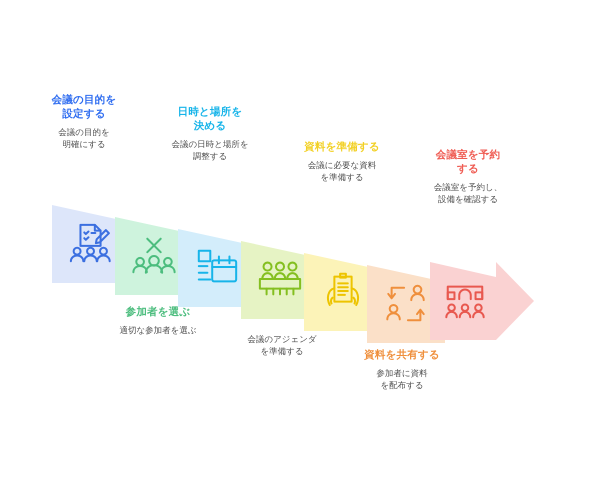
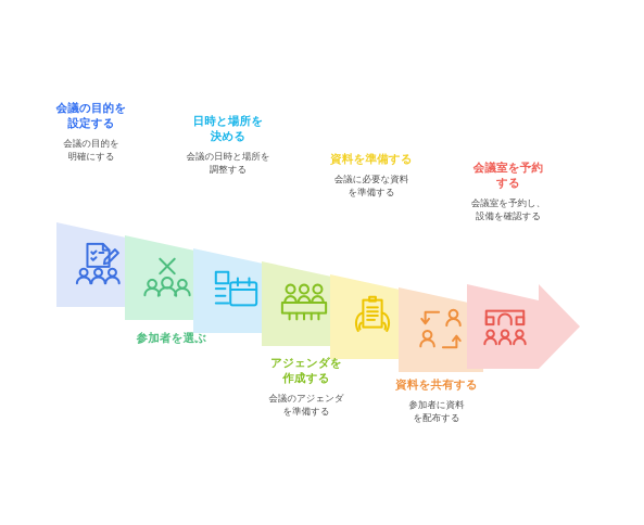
  会議の目的を
  設定する
  会議の目的を
  明確にする
  参加者を選ぶ
- 適切な参加者を選ぶ
  日時と場所を
  決める
  会議の日時と場所を
  調整する
+ アジェンダを
+ 作成する
  会議のアジェンダ
  を準備する
  資料を準備する
  会議に必要な資料
  を準備する
  資料を共有する
  参加者に資料
  を配布する
  会議室を予約
  する
  会議室を予約し、
  設備を確認する
